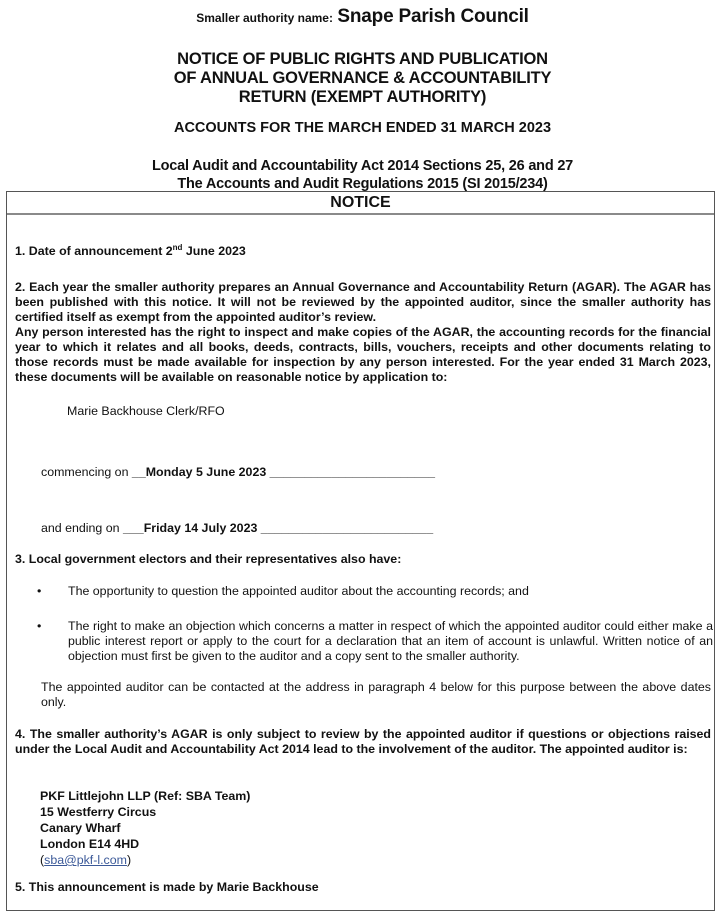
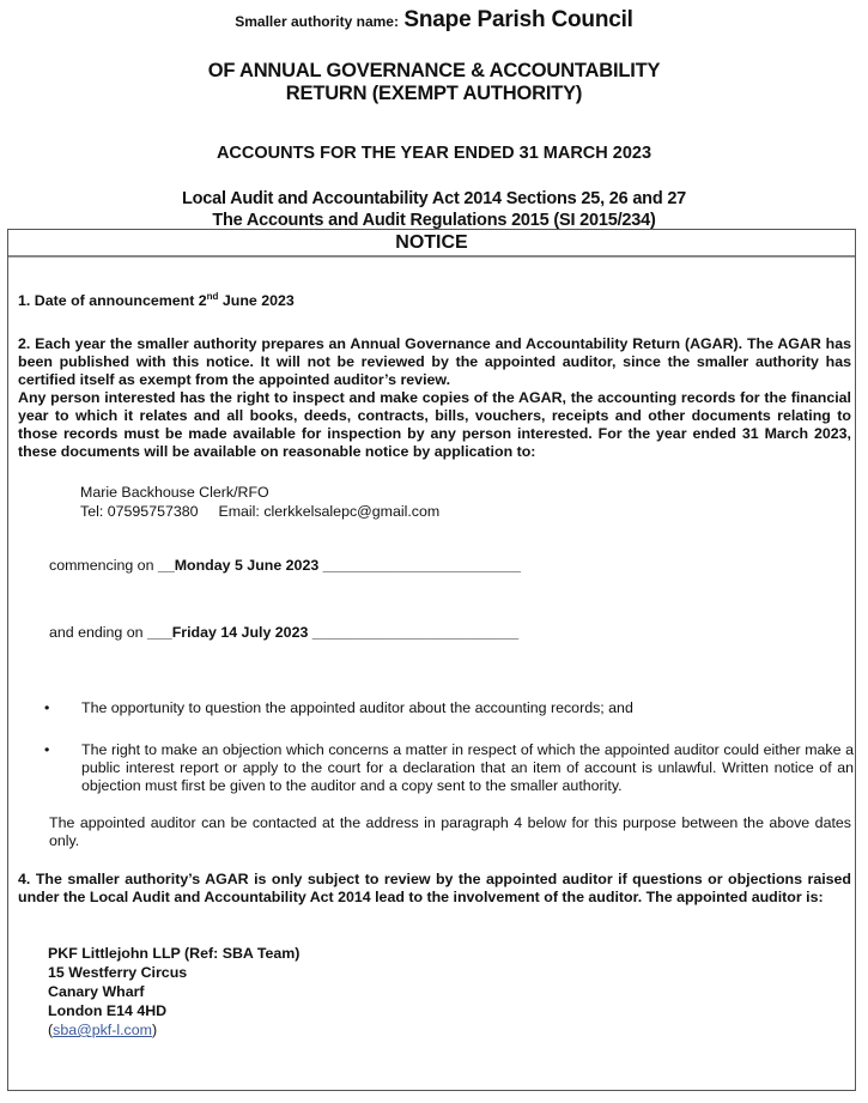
  Smaller authority name: Snape Parish Council
- NOTICE OF PUBLIC RIGHTS AND PUBLICATION
  OF ANNUAL GOVERNANCE & ACCOUNTABILITY
  RETURN (EXEMPT AUTHORITY)
- ACCOUNTS FOR THE MARCH ENDED 31 MARCH 2023
+ ACCOUNTS FOR THE YEAR ENDED 31 MARCH 2023
  Local Audit and Accountability Act 2014 Sections 25, 26 and 27
  The Accounts and Audit Regulations 2015 (SI 2015/234)
  NOTICE
  1. Date of announcement 2nd June 2023
  2. Each year the smaller authority prepares an Annual Governance and Accountability Return (AGAR). The AGAR has been published with this notice. It will not be reviewed by the appointed auditor, since the smaller authority has certified itself as exempt from the appointed auditor’s review.
  Any person interested has the right to inspect and make copies of the AGAR, the accounting records for the financial year to which it relates and all books, deeds, contracts, bills, vouchers, receipts and other documents relating to those records must be made available for inspection by any person interested. For the year ended 31 March 2023, these documents will be available on reasonable notice by application to:
  Marie Backhouse Clerk/RFO
+ Tel: 07595757380 Email: clerkkelsalepc@gmail.com
  commencing on __Monday 5 June 2023 ________________________
  and ending on ___Friday 14 July 2023 _________________________
- 3. Local government electors and their representatives also have:
  •
  The opportunity to question the appointed auditor about the accounting records; and
  •
  The right to make an objection which concerns a matter in respect of which the appointed auditor could either make a public interest report or apply to the court for a declaration that an item of account is unlawful. Written notice of an objection must first be given to the auditor and a copy sent to the smaller authority.
  The appointed auditor can be contacted at the address in paragraph 4 below for this purpose between the above dates only.
  4. The smaller authority’s AGAR is only subject to review by the appointed auditor if questions or objections raised under the Local Audit and Accountability Act 2014 lead to the involvement of the auditor. The appointed auditor is:
  PKF Littlejohn LLP (Ref: SBA Team)
  15 Westferry Circus
  Canary Wharf
  London E14 4HD
  (sba@pkf-l.com)
- 5. This announcement is made by Marie Backhouse
